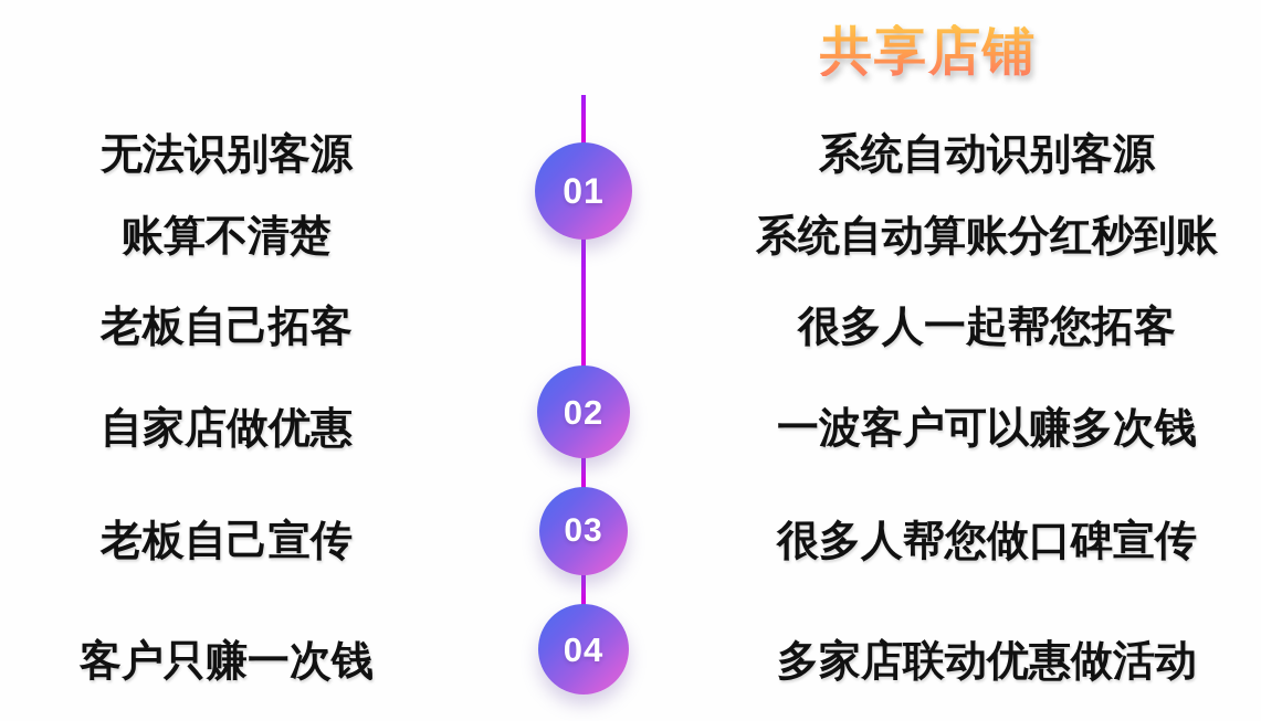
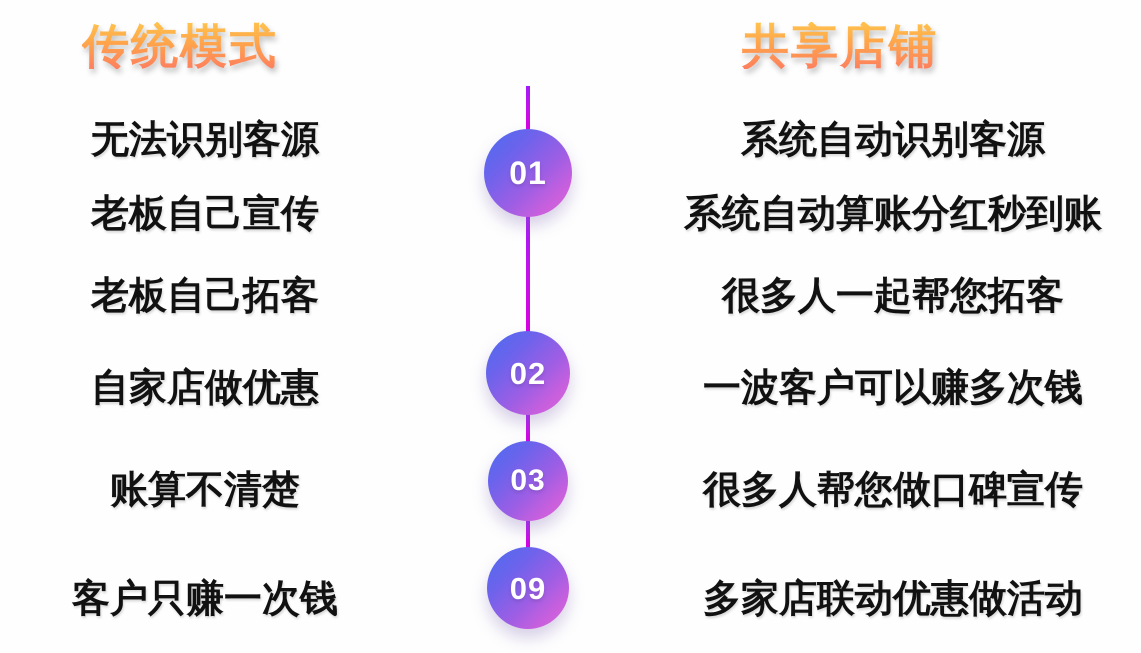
+ 传统模式
  共享店铺
  无法识别客源
- 账算不清楚
+ 老板自己宣传
  老板自己拓客
  自家店做优惠
- 老板自己宣传
+ 账算不清楚
  客户只赚一次钱
  系统自动识别客源
  系统自动算账分红秒到账
  很多人一起帮您拓客
  一波客户可以赚多次钱
  很多人帮您做口碑宣传
  多家店联动优惠做活动
  01
  02
  03
- 04
+ 09
